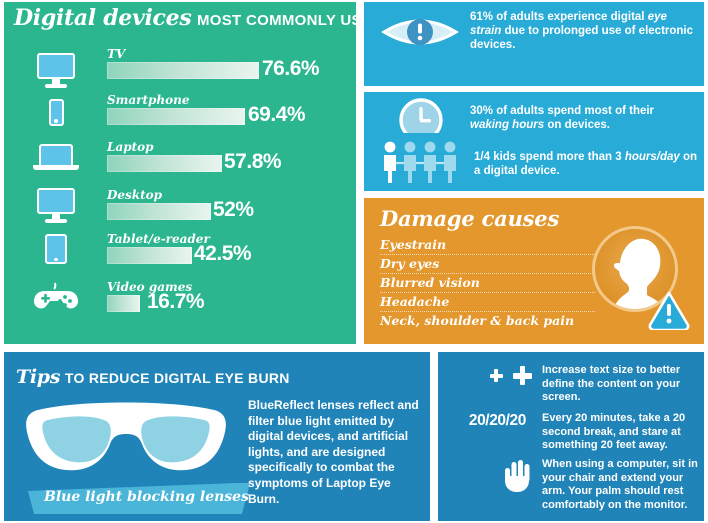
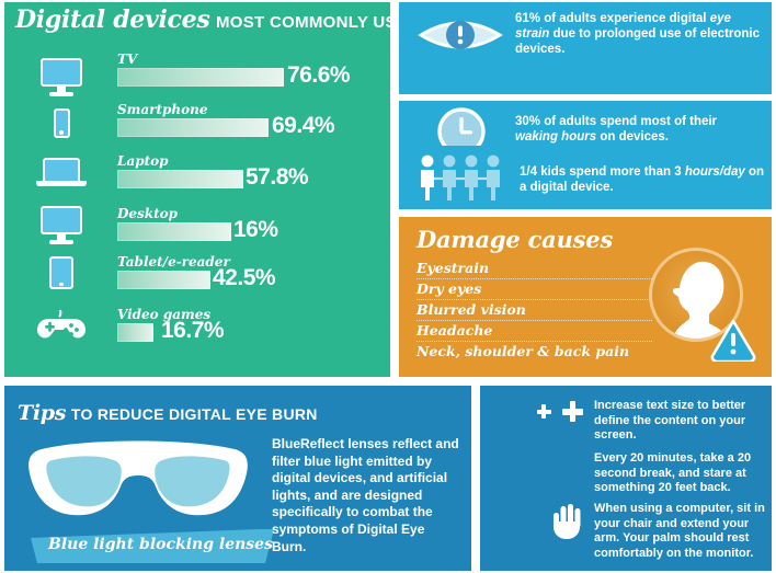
  Digital devices MOST COMMONLY US
  TV
  76.6%
  Smartphone
  69.4%
  Laptop
  57.8%
  Desktop
- 52%
+ 16%
  Tablet/e-reader
  42.5%
  Video games
  16.7%
  61% of adults experience digital eye strain due to prolonged use of electronic devices.
  30% of adults spend most of their waking hours on devices.
  1/4 kids spend more than 3 hours/day on a digital device.
  Damage causes
  Eyestrain
  Dry eyes
  Blurred vision
  Headache
  Neck, shoulder & back pain
  Tips TO REDUCE DIGITAL EYE BURN
  Blue light blocking lenses
- BlueReflect lenses reflect and filter blue light emitted by digital devices, and artificial lights, and are designed specifically to combat the symptoms of Laptop Eye Burn.
+ BlueReflect lenses reflect and filter blue light emitted by digital devices, and artificial lights, and are designed specifically to combat the symptoms of Digital Eye Burn.
  Increase text size to better define the content on your screen.
- 20/20/20
- Every 20 minutes, take a 20 second break, and stare at something 20 feet away.
+ Every 20 minutes, take a 20 second break, and stare at something 20 feet back.
  When using a computer, sit in your chair and extend your arm. Your palm should rest comfortably on the monitor.
